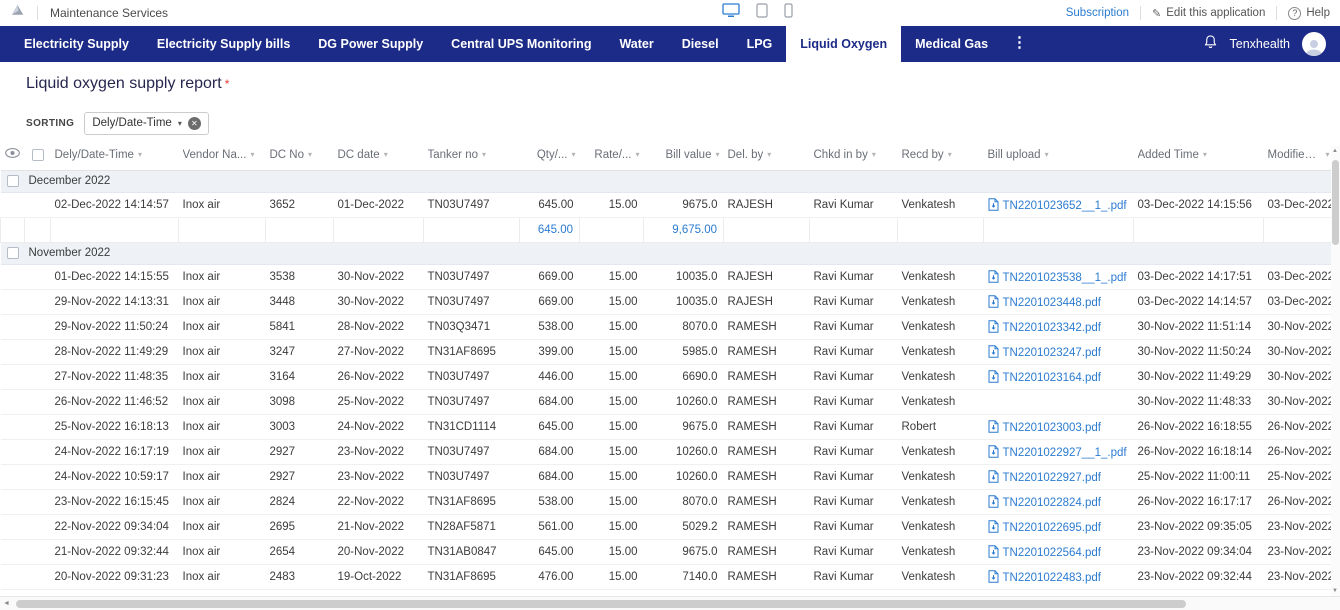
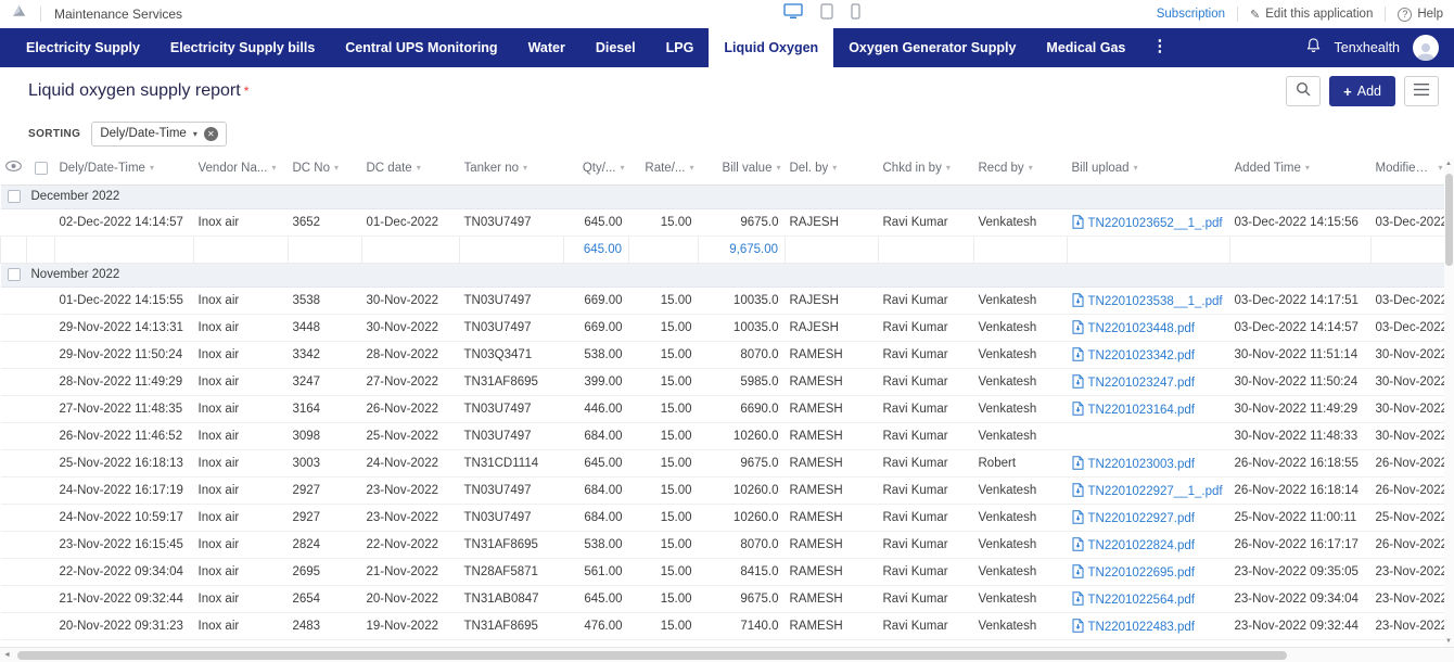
  Maintenance Services
  Subscription
  ✎
  Edit this application
  ?
  Help
  Electricity Supply
  Electricity Supply bills
- DG Power Supply
  Central UPS Monitoring
  Water
  Diesel
  LPG
  Liquid Oxygen
+ Oxygen Generator Supply
  Medical Gas
  ⋮
  Tenxhealth
  Liquid oxygen supply report
  *
+ +
+ Add
  SORTING
  Dely/Date-Time
  ▾
  ✕
  		Dely/Date-Time ▾	Vendor Na... ▾	DC No ▾	DC date ▾	Tanker no ▾	Qty/... ▾	Rate/... ▾	Bill value ▾	Del. by ▾	Chkd in by ▾	Recd by ▾	Bill upload ▾	Added Time ▾	Modified T ▾
  	December 2022
  		02-Dec-2022 14:14:57	Inox air	3652	01-Dec-2022	TN03U7497	645.00	15.00	9675.0	RAJESH	Ravi Kumar	Venkatesh	TN2201023652__1_.pdf	03-Dec-2022 14:15:56	03-Dec-202
  							645.00		9,675.00
  	November 2022
  		01-Dec-2022 14:15:55	Inox air	3538	30-Nov-2022	TN03U7497	669.00	15.00	10035.0	RAJESH	Ravi Kumar	Venkatesh	TN2201023538__1_.pdf	03-Dec-2022 14:17:51	03-Dec-202
  		29-Nov-2022 14:13:31	Inox air	3448	30-Nov-2022	TN03U7497	669.00	15.00	10035.0	RAJESH	Ravi Kumar	Venkatesh	TN2201023448.pdf	03-Dec-2022 14:14:57	03-Dec-202
- 		29-Nov-2022 11:50:24	Inox air	5841	28-Nov-2022	TN03Q3471	538.00	15.00	8070.0	RAMESH	Ravi Kumar	Venkatesh	TN2201023342.pdf	30-Nov-2022 11:51:14	30-Nov-202
+ 		29-Nov-2022 11:50:24	Inox air	3342	28-Nov-2022	TN03Q3471	538.00	15.00	8070.0	RAMESH	Ravi Kumar	Venkatesh	TN2201023342.pdf	30-Nov-2022 11:51:14	30-Nov-202
  		28-Nov-2022 11:49:29	Inox air	3247	27-Nov-2022	TN31AF8695	399.00	15.00	5985.0	RAMESH	Ravi Kumar	Venkatesh	TN2201023247.pdf	30-Nov-2022 11:50:24	30-Nov-202
  		27-Nov-2022 11:48:35	Inox air	3164	26-Nov-2022	TN03U7497	446.00	15.00	6690.0	RAMESH	Ravi Kumar	Venkatesh	TN2201023164.pdf	30-Nov-2022 11:49:29	30-Nov-202
  		26-Nov-2022 11:46:52	Inox air	3098	25-Nov-2022	TN03U7497	684.00	15.00	10260.0	RAMESH	Ravi Kumar	Venkatesh		30-Nov-2022 11:48:33	30-Nov-202
  		25-Nov-2022 16:18:13	Inox air	3003	24-Nov-2022	TN31CD1114	645.00	15.00	9675.0	RAMESH	Ravi Kumar	Robert	TN2201023003.pdf	26-Nov-2022 16:18:55	26-Nov-202
  		24-Nov-2022 16:17:19	Inox air	2927	23-Nov-2022	TN03U7497	684.00	15.00	10260.0	RAMESH	Ravi Kumar	Venkatesh	TN2201022927__1_.pdf	26-Nov-2022 16:18:14	26-Nov-202
  		24-Nov-2022 10:59:17	Inox air	2927	23-Nov-2022	TN03U7497	684.00	15.00	10260.0	RAMESH	Ravi Kumar	Venkatesh	TN2201022927.pdf	25-Nov-2022 11:00:11	25-Nov-202
  		23-Nov-2022 16:15:45	Inox air	2824	22-Nov-2022	TN31AF8695	538.00	15.00	8070.0	RAMESH	Ravi Kumar	Venkatesh	TN2201022824.pdf	26-Nov-2022 16:17:17	26-Nov-202
- 		22-Nov-2022 09:34:04	Inox air	2695	21-Nov-2022	TN28AF5871	561.00	15.00	5029.2	RAMESH	Ravi Kumar	Venkatesh	TN2201022695.pdf	23-Nov-2022 09:35:05	23-Nov-202
+ 		22-Nov-2022 09:34:04	Inox air	2695	21-Nov-2022	TN28AF5871	561.00	15.00	8415.0	RAMESH	Ravi Kumar	Venkatesh	TN2201022695.pdf	23-Nov-2022 09:35:05	23-Nov-202
  		21-Nov-2022 09:32:44	Inox air	2654	20-Nov-2022	TN31AB0847	645.00	15.00	9675.0	RAMESH	Ravi Kumar	Venkatesh	TN2201022564.pdf	23-Nov-2022 09:34:04	23-Nov-202
- 		20-Nov-2022 09:31:23	Inox air	2483	19-Oct-2022	TN31AF8695	476.00	15.00	7140.0	RAMESH	Ravi Kumar	Venkatesh	TN2201022483.pdf	23-Nov-2022 09:32:44	23-Nov-202
+ 		20-Nov-2022 09:31:23	Inox air	2483	19-Nov-2022	TN31AF8695	476.00	15.00	7140.0	RAMESH	Ravi Kumar	Venkatesh	TN2201022483.pdf	23-Nov-2022 09:32:44	23-Nov-202
